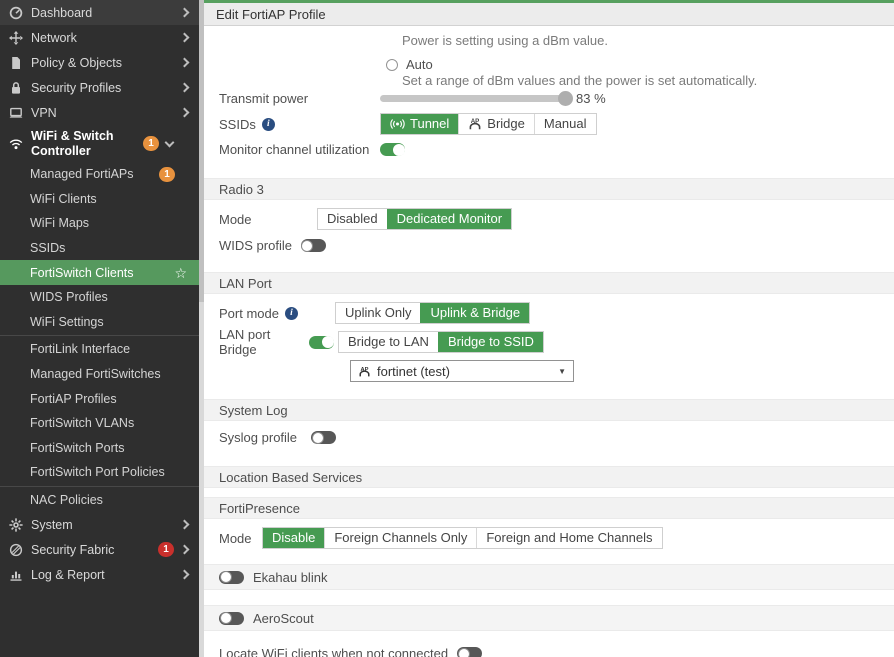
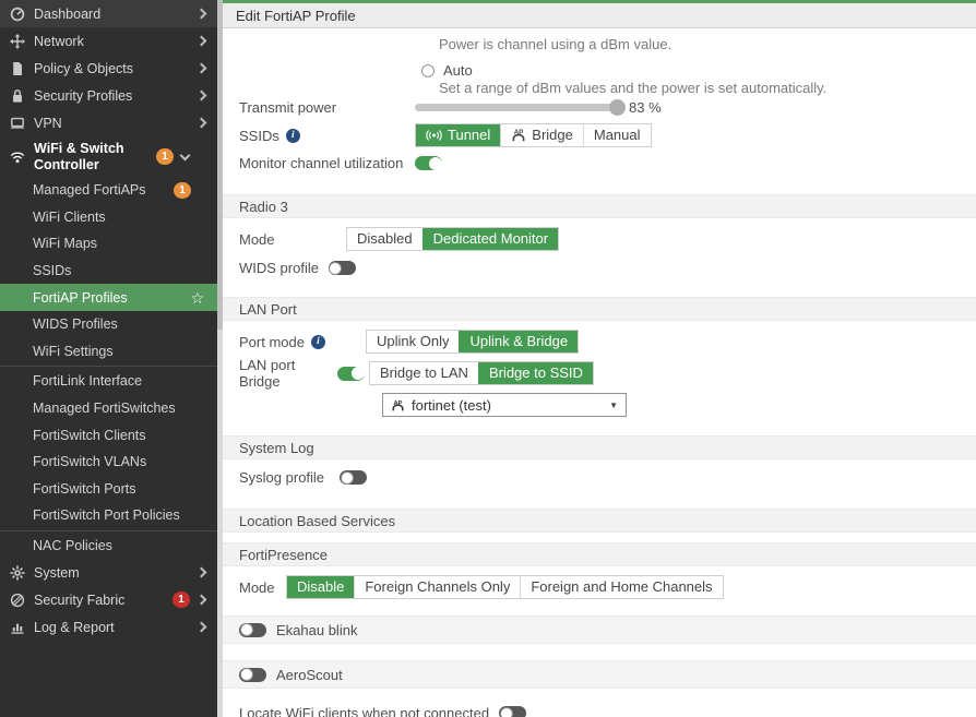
  Dashboard
  Network
  Policy & Objects
  Security Profiles
  VPN
  WiFi & Switch Controller
  1
  Managed FortiAPs
  1
  WiFi Clients
  WiFi Maps
  SSIDs
- FortiSwitch Clients
+ FortiAP Profiles
  ☆
  WIDS Profiles
  WiFi Settings
  FortiLink Interface
  Managed FortiSwitches
- FortiAP Profiles
+ FortiSwitch Clients
  FortiSwitch VLANs
  FortiSwitch Ports
  FortiSwitch Port Policies
  NAC Policies
  System
  Security Fabric
  1
  Log & Report
  Edit FortiAP Profile
- Power is setting using a dBm value.
+ Power is channel using a dBm value.
  Auto
  Set a range of dBm values and the power is set automatically.
  Transmit power
  83 %
  SSIDs
  i
  Tunnel
  Bridge
  Manual
  Monitor channel utilization
  Radio 3
  Mode
  Disabled
  Dedicated Monitor
  WIDS profile
  LAN Port
  Port mode
  i
  Uplink Only
  Uplink & Bridge
  LAN port Bridge
  Bridge to LAN
  Bridge to SSID
  fortinet (test)
  ▼
  System Log
  Syslog profile
  Location Based Services
  FortiPresence
  Mode
  Disable
  Foreign Channels Only
  Foreign and Home Channels
  Ekahau blink
  AeroScout
  Locate WiFi clients when not connected
